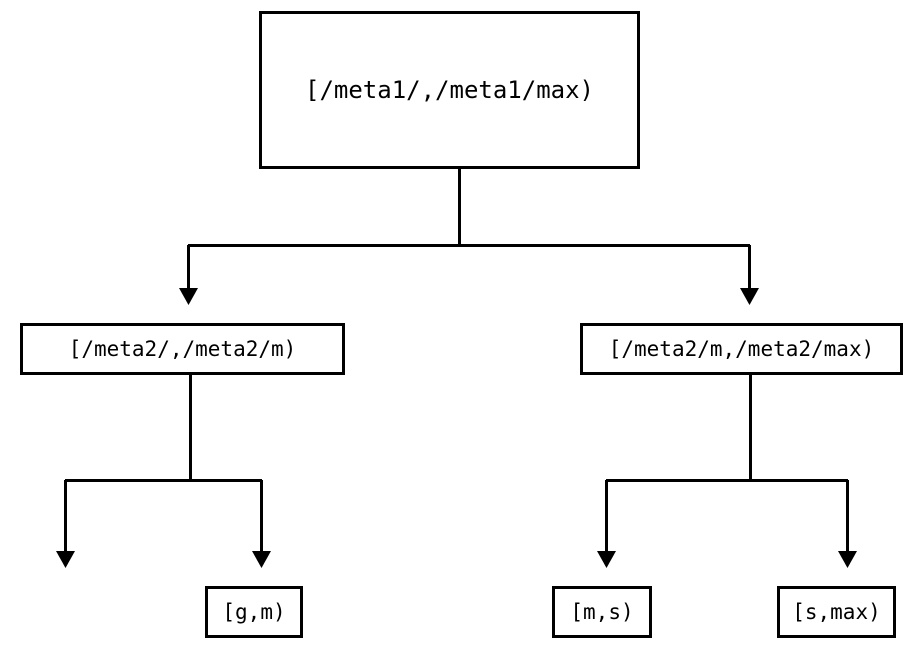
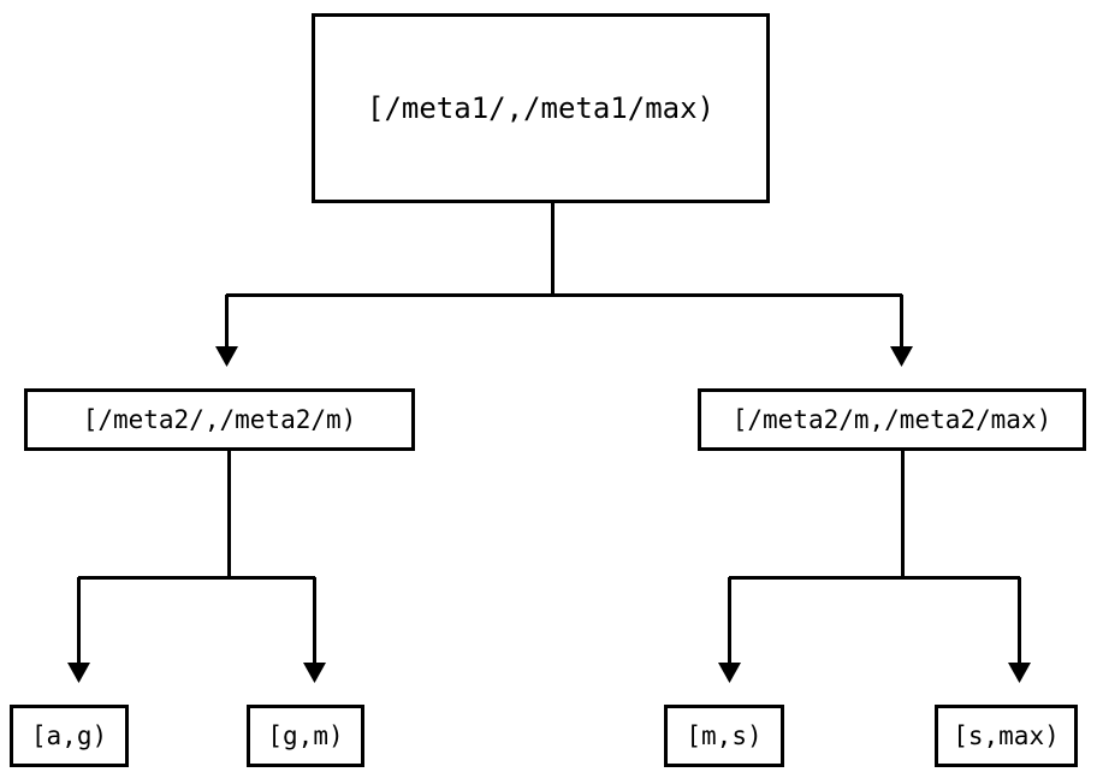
  [/meta1/,/meta1/max)
  [/meta2/,/meta2/m)
  [/meta2/m,/meta2/max)
+ [a,g)
  [g,m)
  [m,s)
  [s,max)
